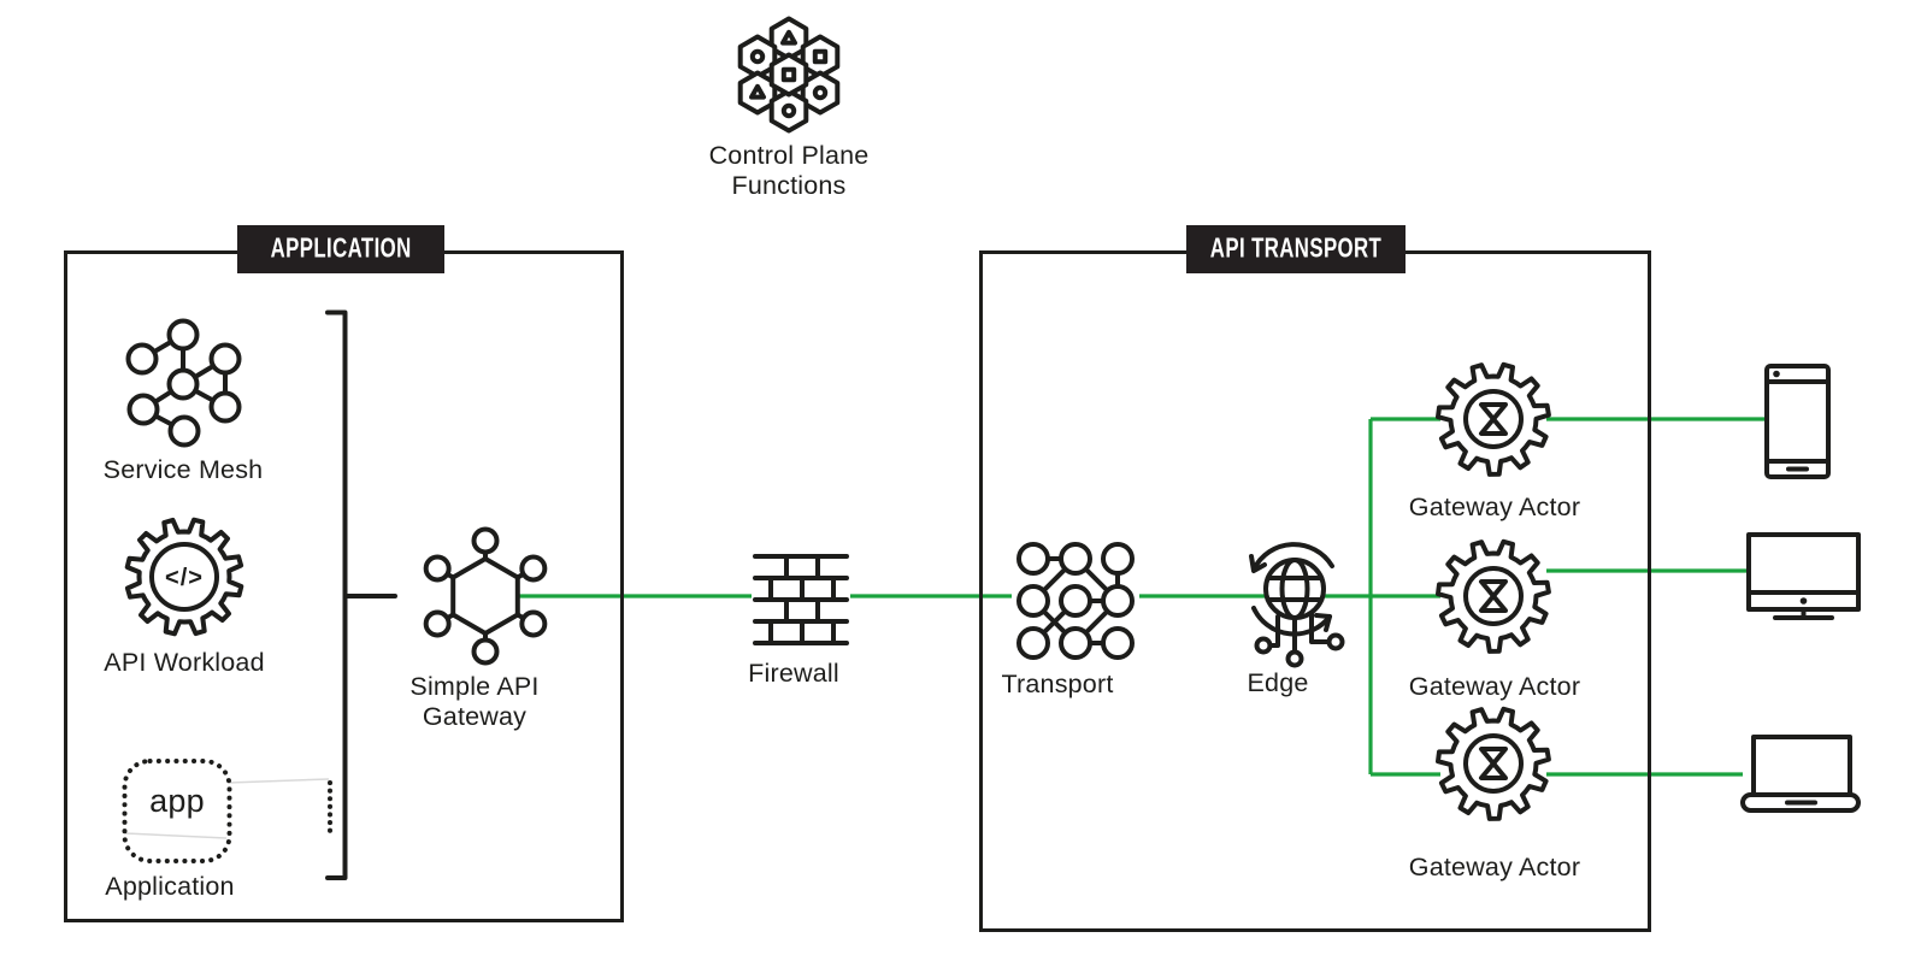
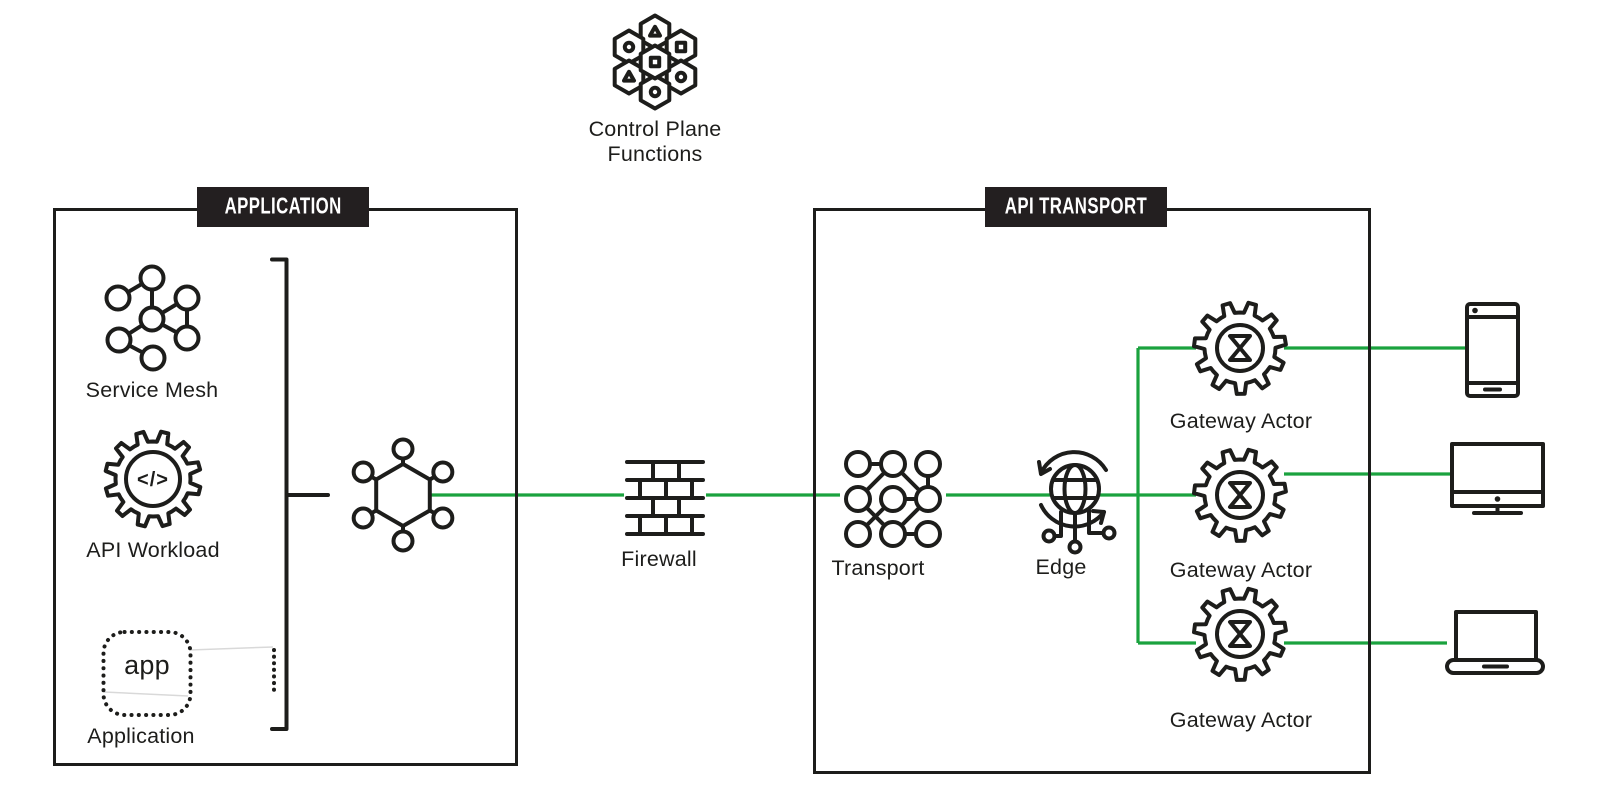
  APPLICATION
  API TRANSPORT
  Control Plane
  Functions
  Service Mesh
  </>
  API Workload
  app
  Application
- Simple API
- Gateway
  Firewall
  Transport
  Edge
  Gateway Actor
  Gateway Actor
  Gateway Actor
